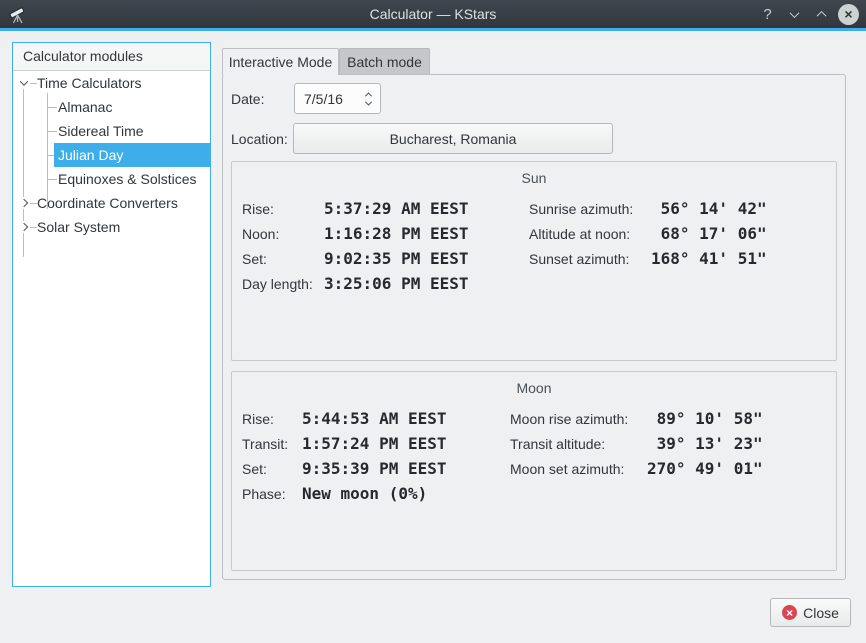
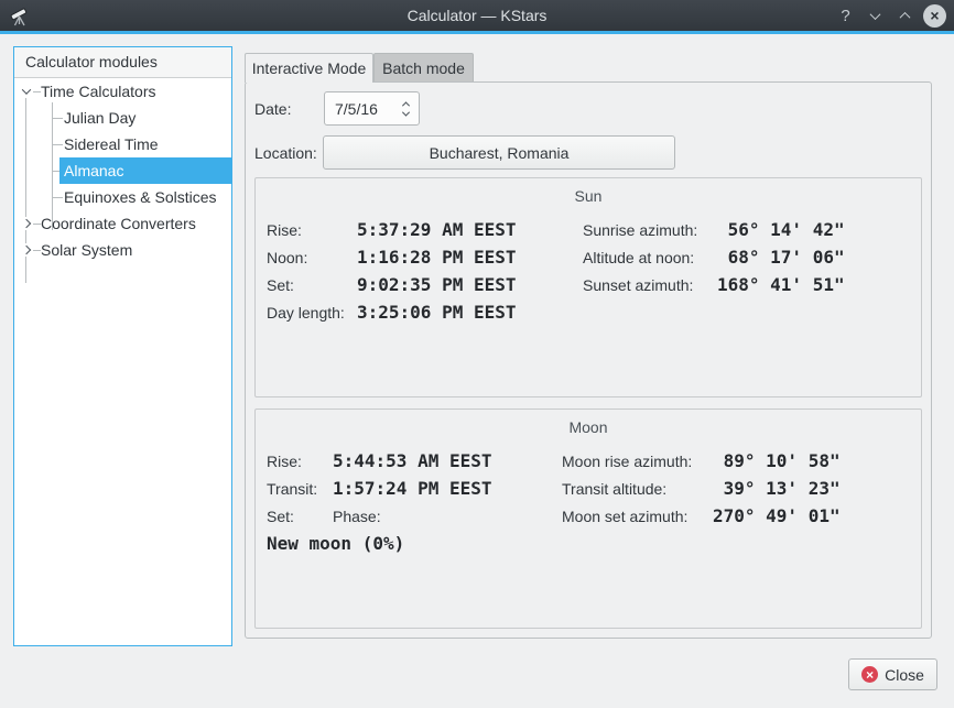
  Calculator — KStars
  ?
  ×
  Calculator modules
  Time Calculators
- Almanac
+ Julian Day
  Sidereal Time
- Julian Day
+ Almanac
  Equinoxes & Solstices
  Coordinate Converters
  Solar System
  Interactive Mode
  Batch mode
  Date:
  7/5/16
  Location:
  Bucharest, Romania
  Sun
  Rise:
  5:37:29 AM EEST
  Noon:
  1:16:28 PM EEST
  Set:
  9:02:35 PM EEST
  Day length:
  3:25:06 PM EEST
  Sunrise azimuth:
  56° 14' 42"
  Altitude at noon:
  68° 17' 06"
  Sunset azimuth:
  168° 41' 51"
  Moon
  Rise:
  5:44:53 AM EEST
  Transit:
  1:57:24 PM EEST
  Set:
- 9:35:39 PM EEST
  Phase:
  New moon (0%)
  Moon rise azimuth:
  89° 10' 58"
  Transit altitude:
  39° 13' 23"
  Moon set azimuth:
  270° 49' 01"
  ×
  Close
